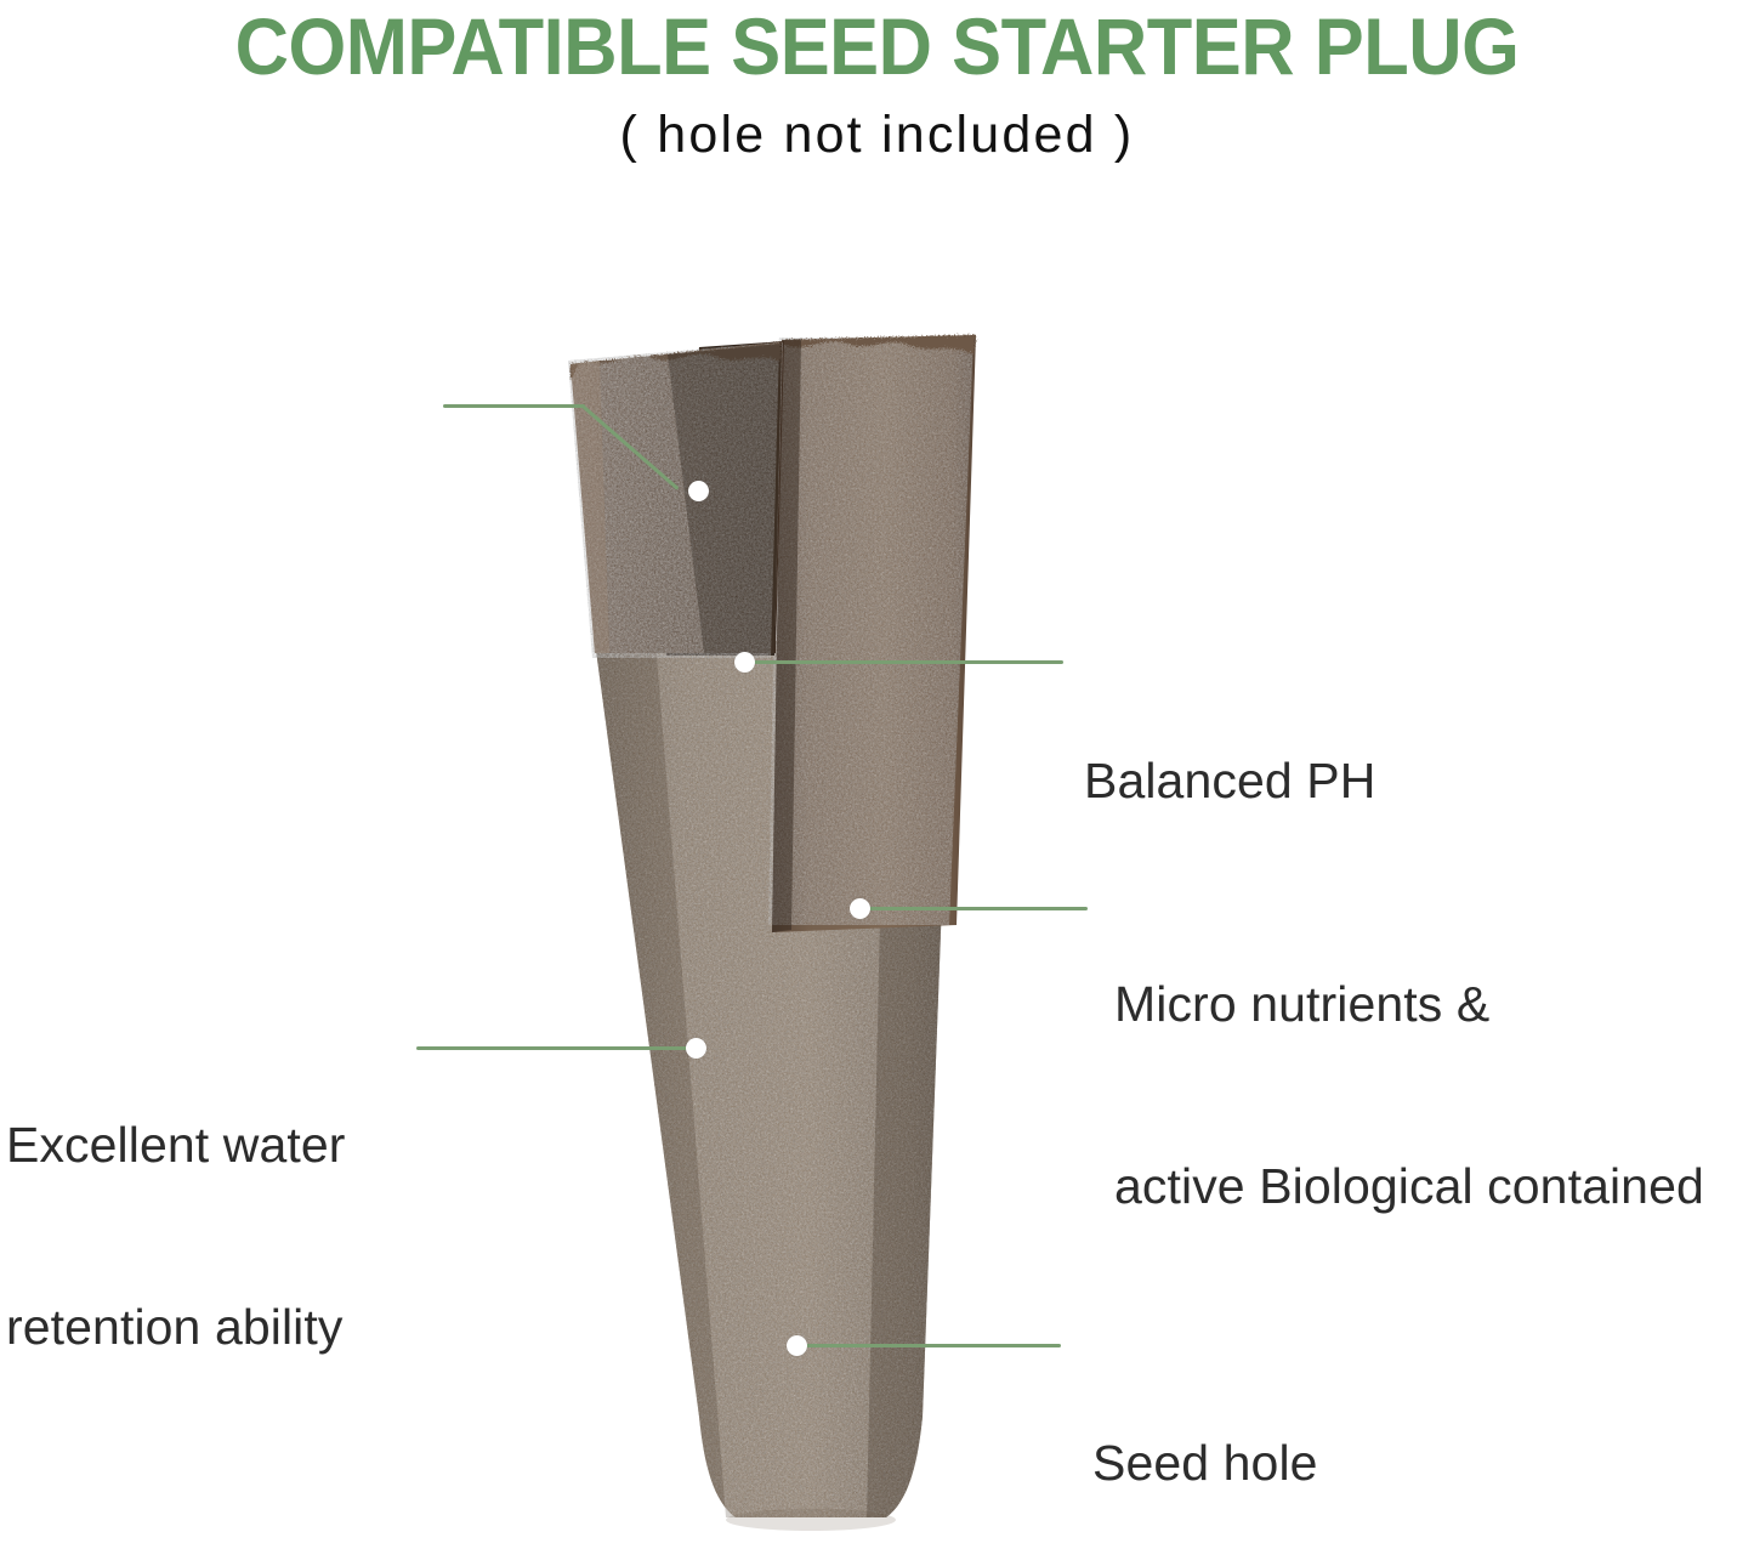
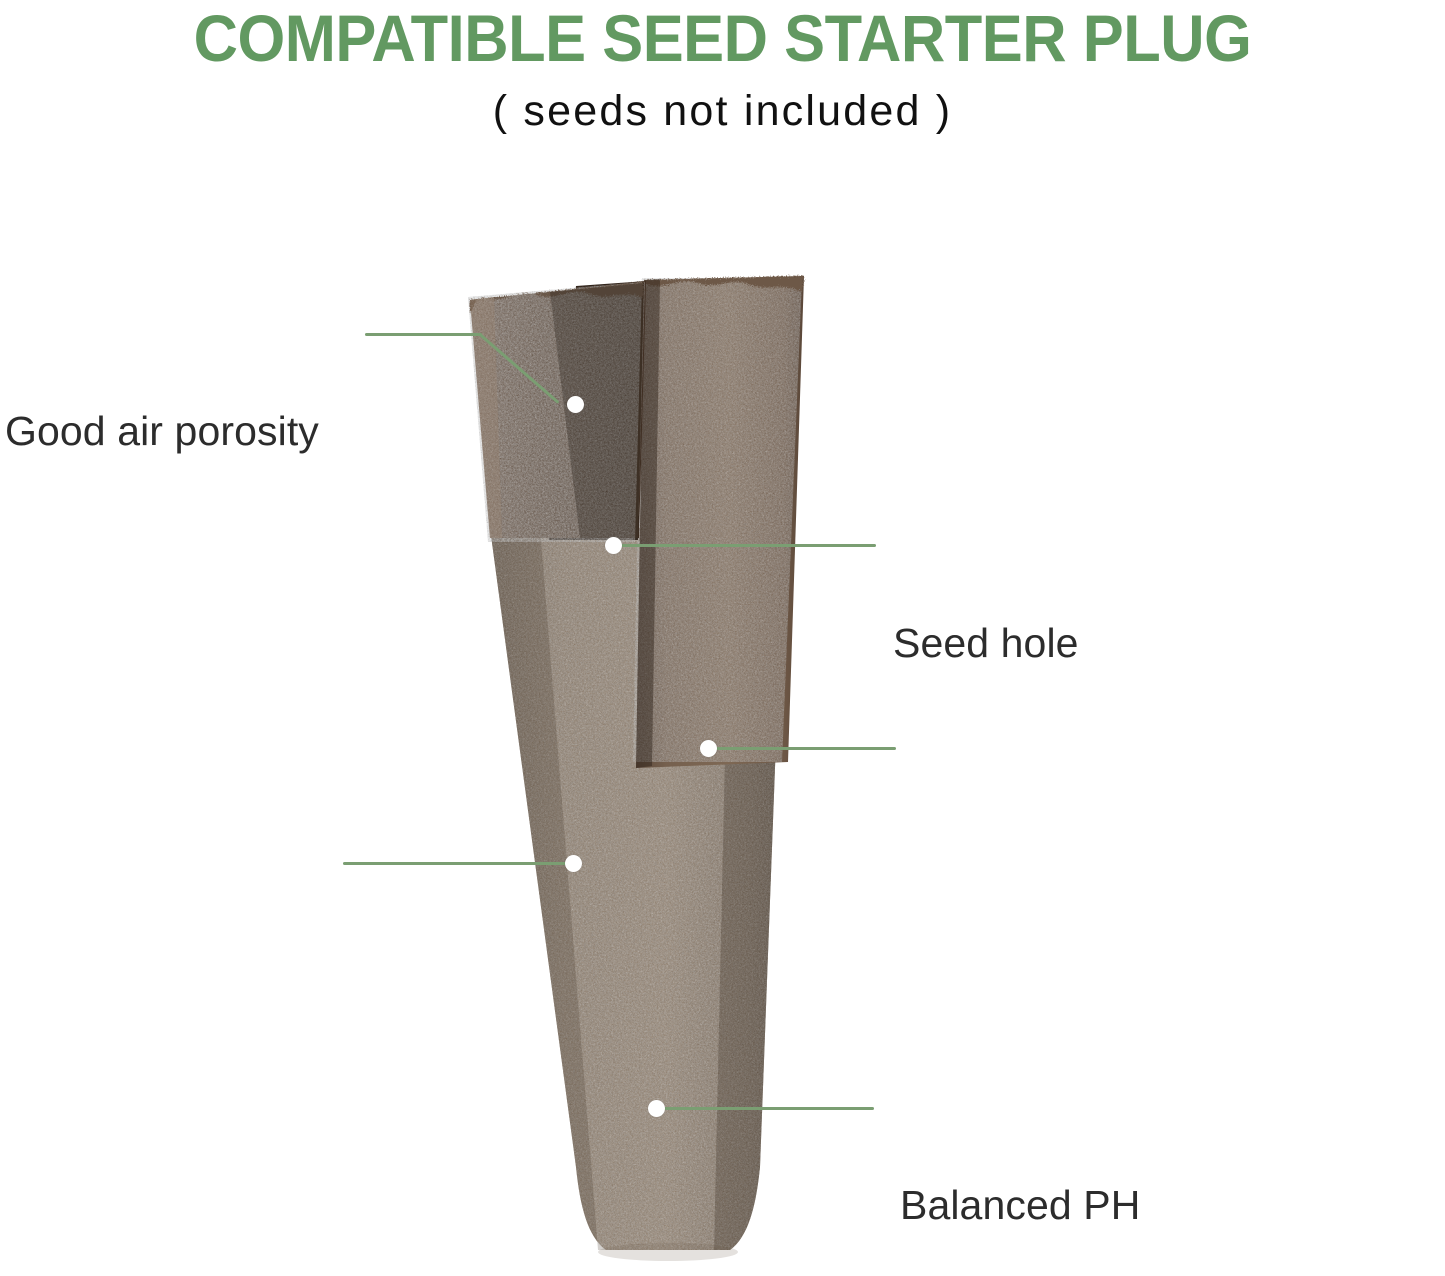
  COMPATIBLE SEED STARTER PLUG
- ( hole not included )
+ ( seeds not included )
+ Good air porosity
- Balanced PH
+ Seed hole
- Micro nutrients &
- active Biological contained
- Excellent water
- retention ability
- Seed hole
+ Balanced PH
